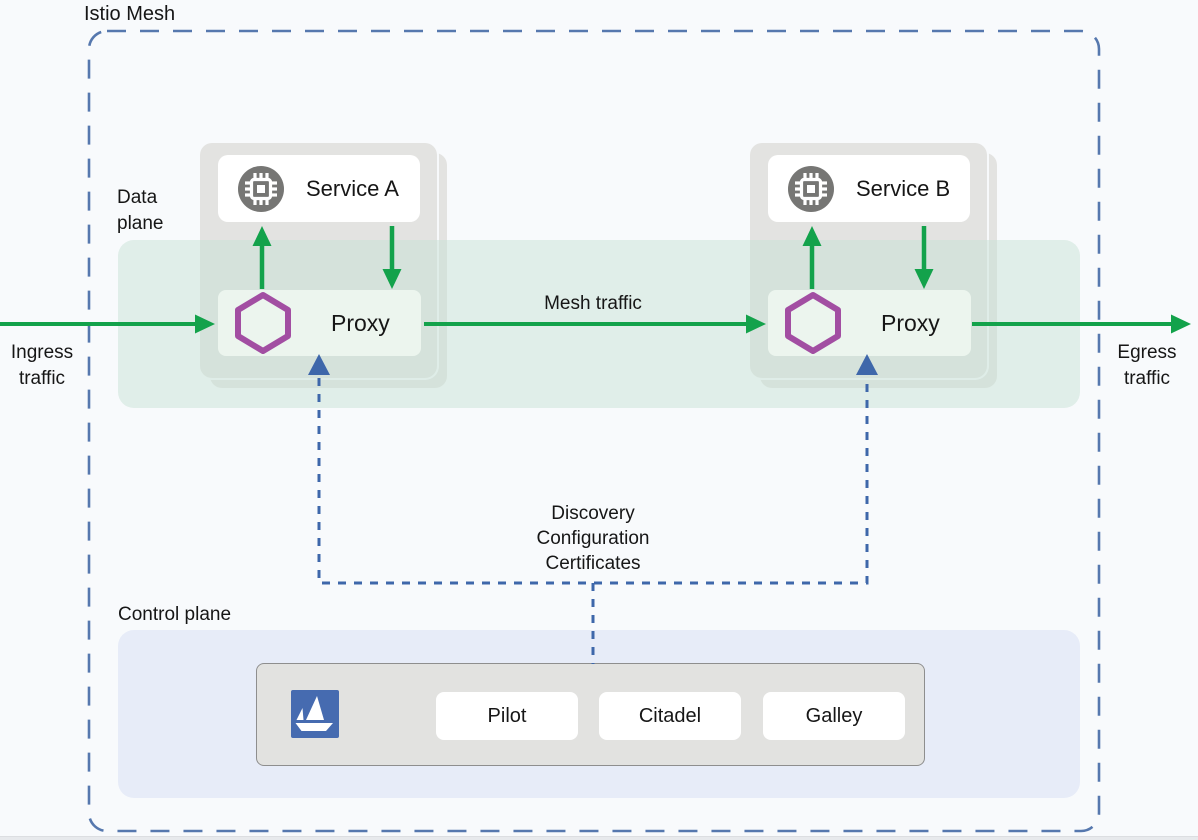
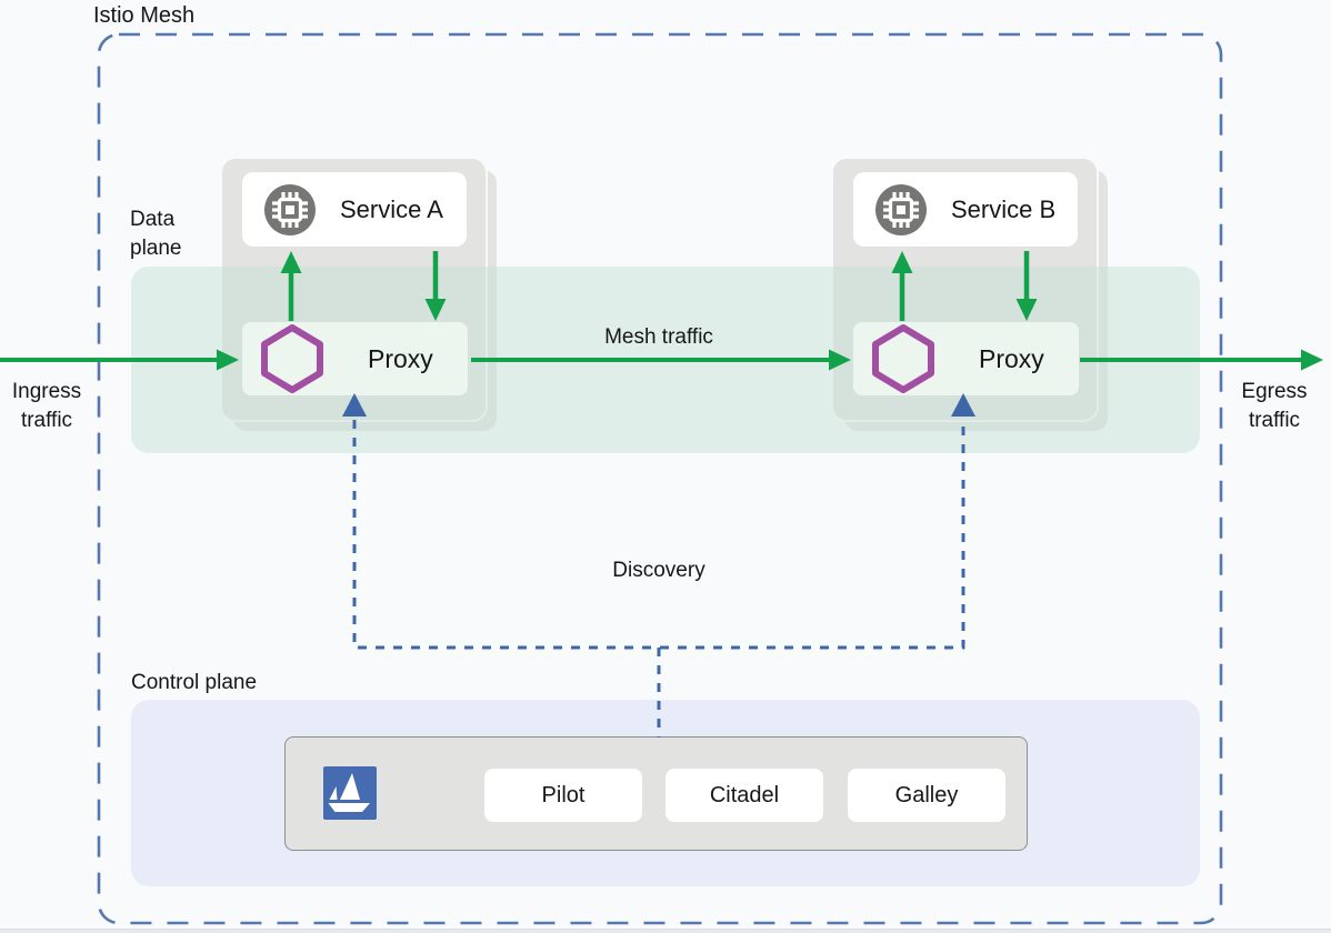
  Service A
  Service B
  Proxy
  Proxy
  Pilot
  Citadel
  Galley
  Istio Mesh
  Data plane
  Control plane
  Mesh traffic
  Ingress traffic
  Egress traffic
  Discovery
- Configuration
- Certificates
